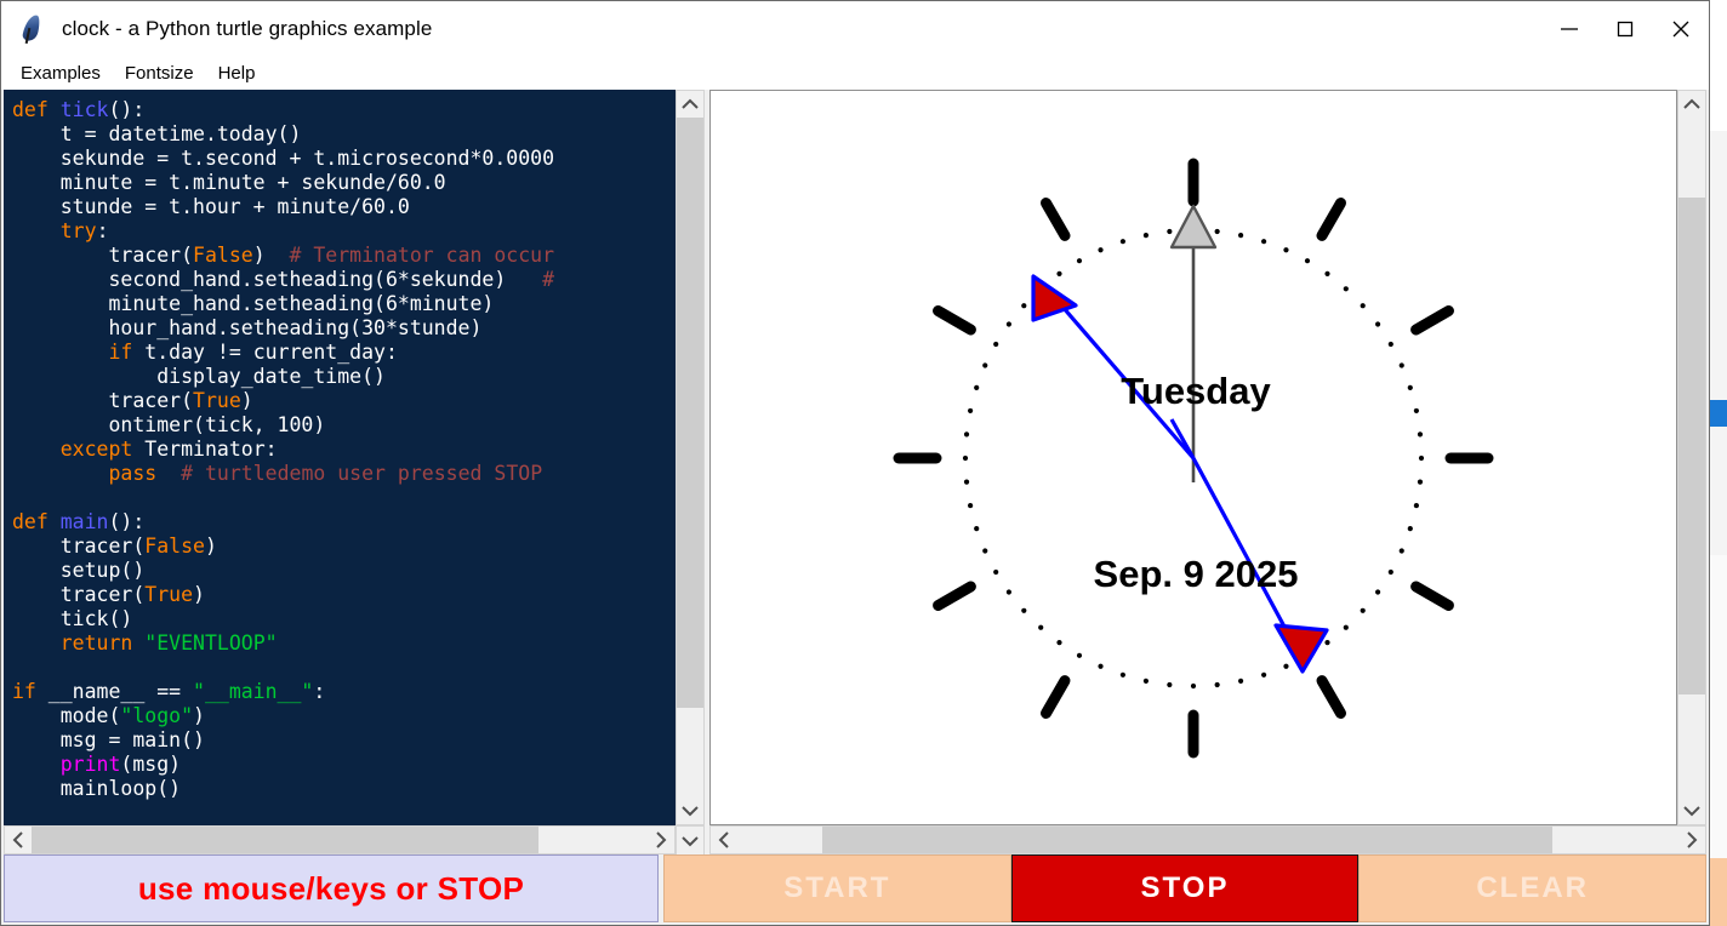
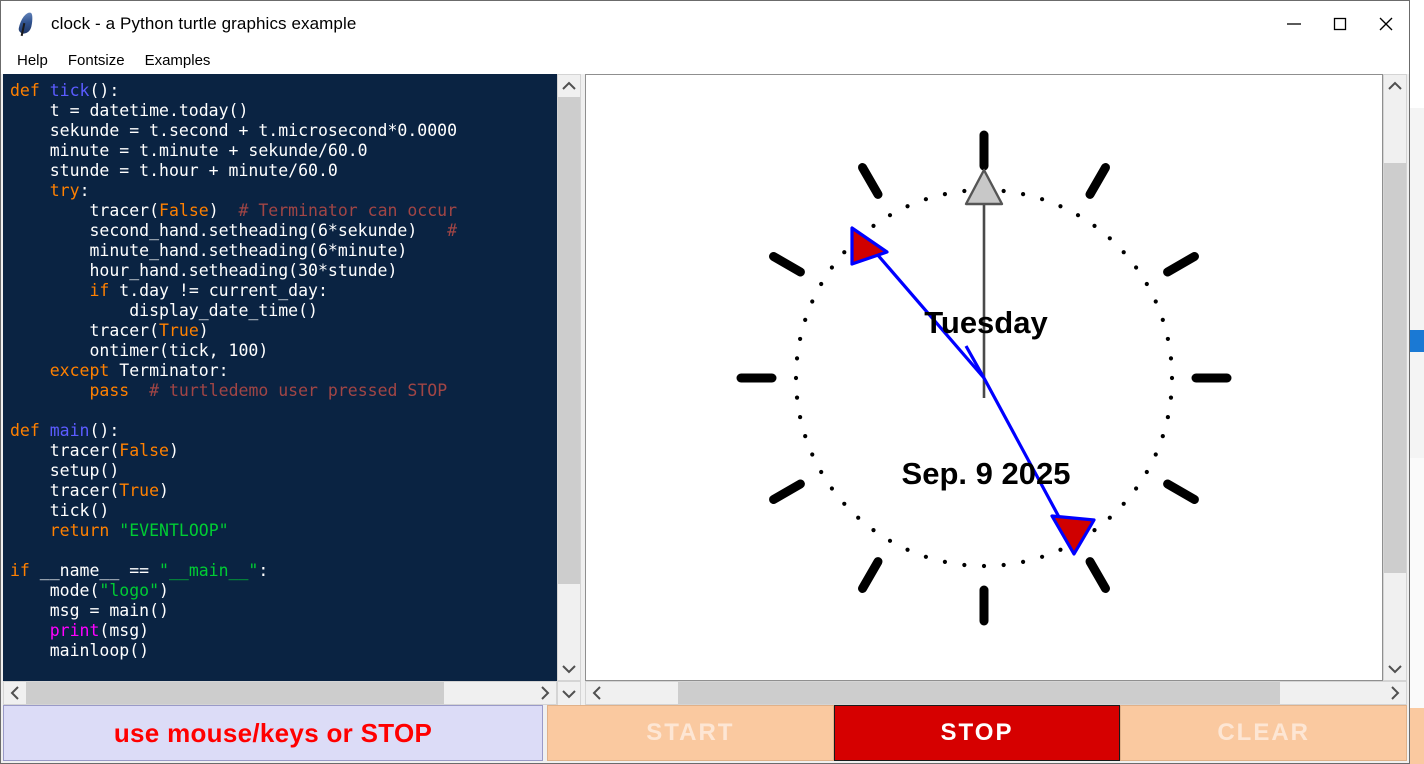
  clock - a Python turtle graphics example
- Examples
+ Help
  Fontsize
- Help
+ Examples
  def tick():
  t = datetime.today()
  sekunde = t.second + t.microsecond*0.0000
  minute = t.minute + sekunde/60.0
  stunde = t.hour + minute/60.0
  try:
  tracer(False) # Terminator can occur
  second_hand.setheading(6*sekunde) #
  minute_hand.setheading(6*minute)
  hour_hand.setheading(30*stunde)
  if t.day != current_day:
  display_date_time()
  tracer(True)
  ontimer(tick, 100)
  except Terminator:
  pass # turtledemo user pressed STOP def main():
  tracer(False)
  setup()
  tracer(True)
  tick()
  return "EVENTLOOP" if __name__ == "__main__":
  mode("logo")
  msg = main()
  print(msg)
  mainloop()
  Tuesday
  Sep. 9 2025
  use mouse/keys or STOP
  START
  STOP
  CLEAR
